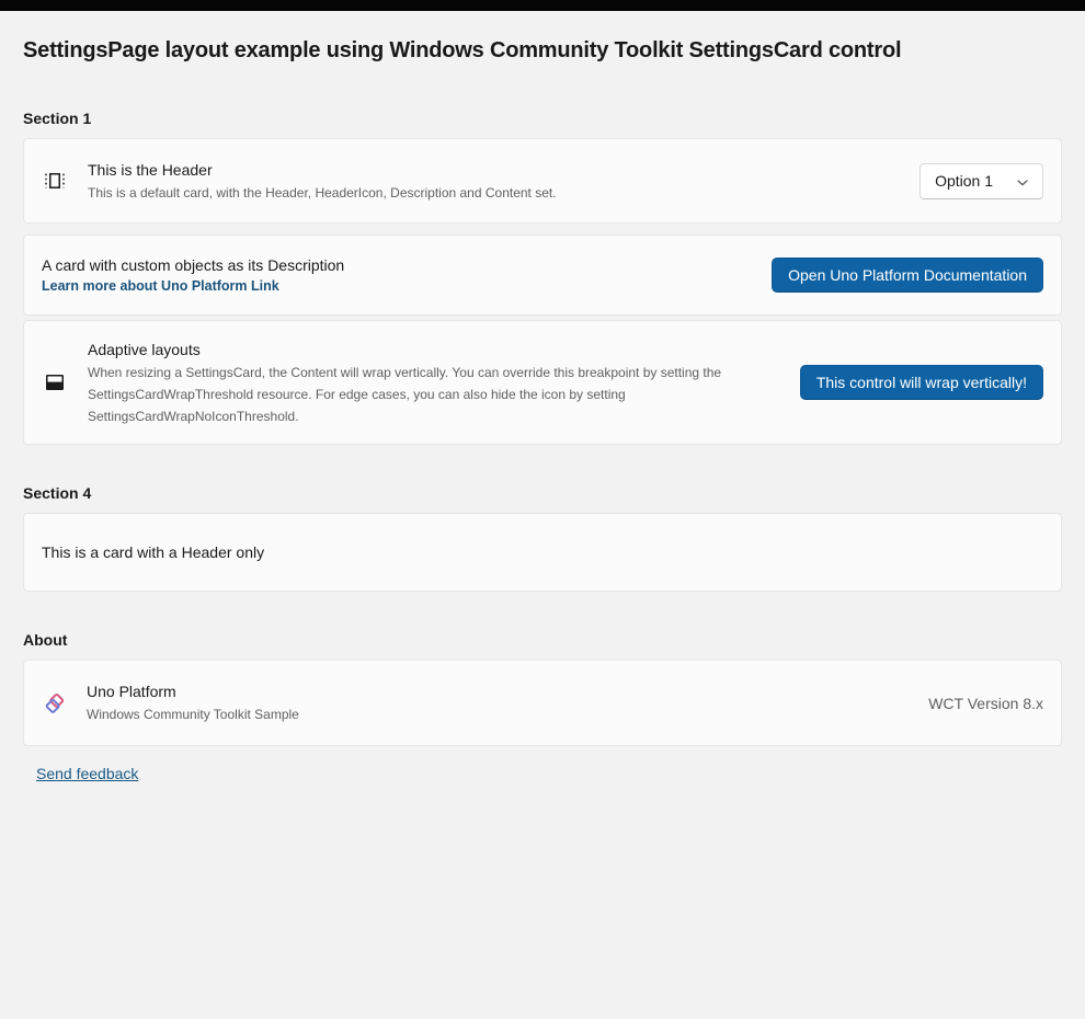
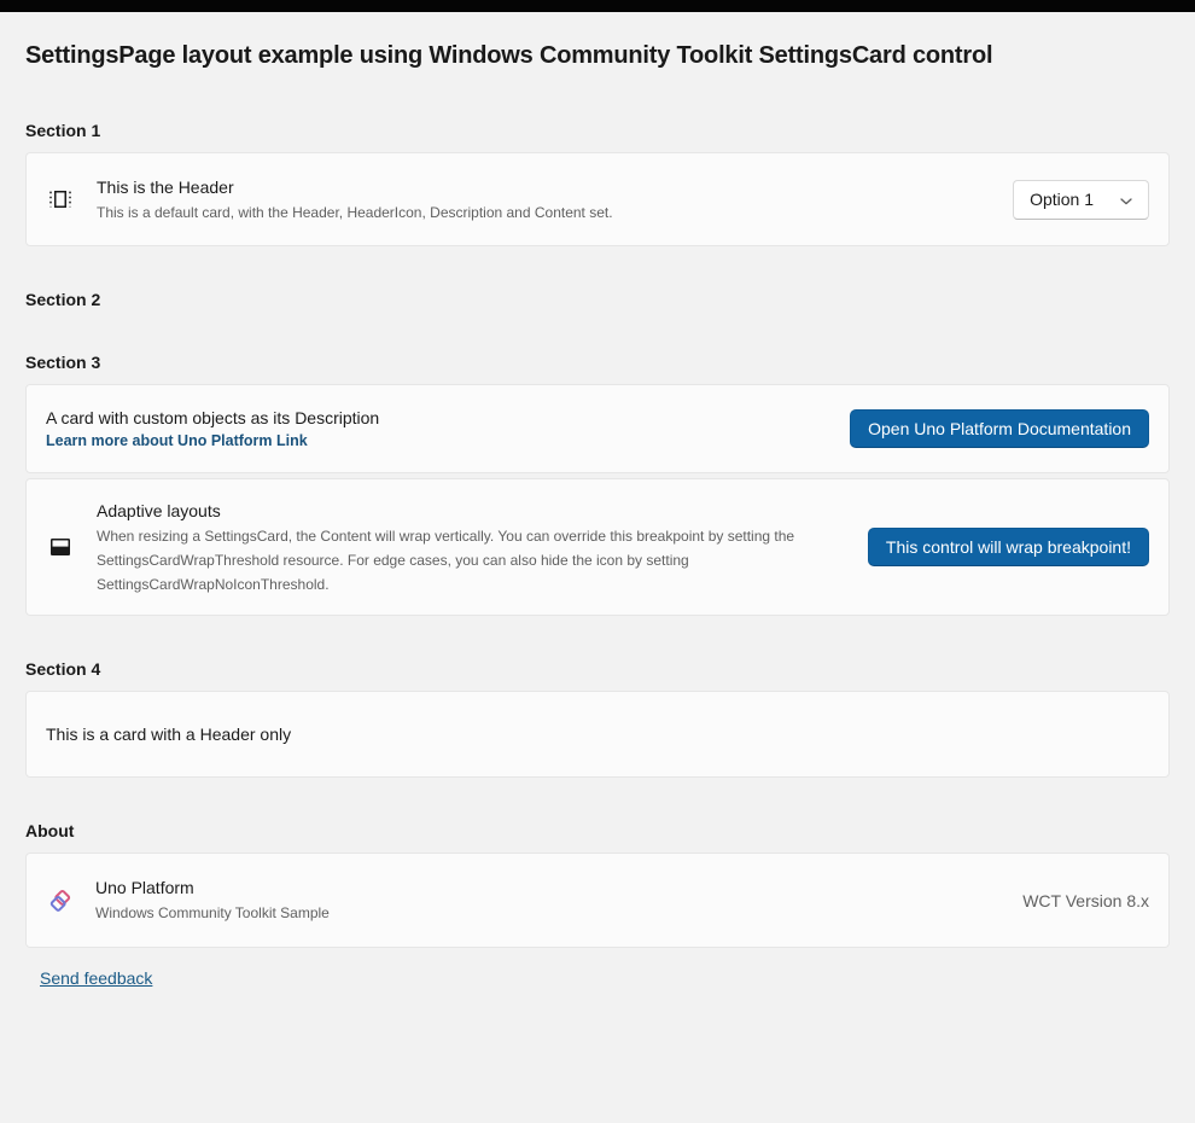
  SettingsPage layout example using Windows Community Toolkit SettingsCard control
  Section 1
  This is the Header
  This is a default card, with the Header, HeaderIcon, Description and Content set.
  Option 1
+ Section 2
+ Section 3
  A card with custom objects as its Description
  Learn more about Uno Platform Link
  Open Uno Platform Documentation
  Adaptive layouts
  When resizing a SettingsCard, the Content will wrap vertically. You can override this breakpoint by setting the SettingsCardWrapThreshold resource. For edge cases, you can also hide the icon by setting SettingsCardWrapNoIconThreshold.
- This control will wrap vertically!
+ This control will wrap breakpoint!
  Section 4
  This is a card with a Header only
  About
  Uno Platform
  Windows Community Toolkit Sample
  WCT Version 8.x
  Send feedback
